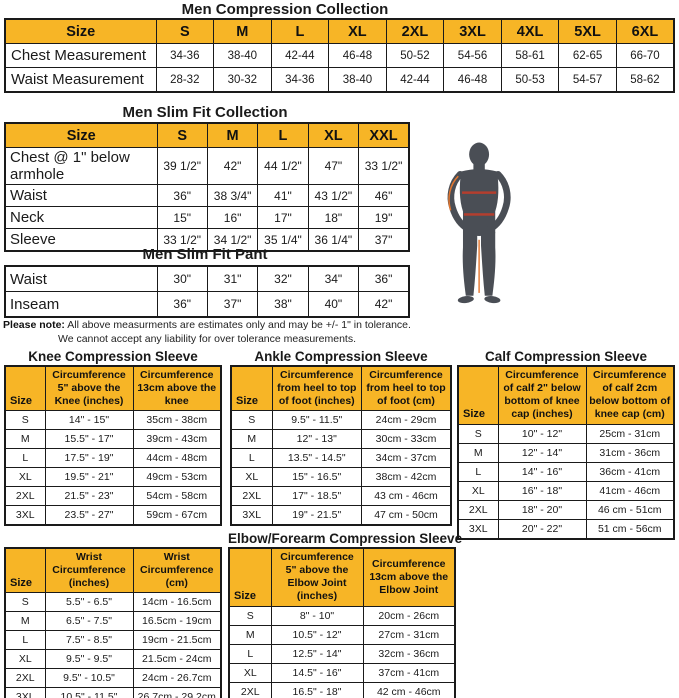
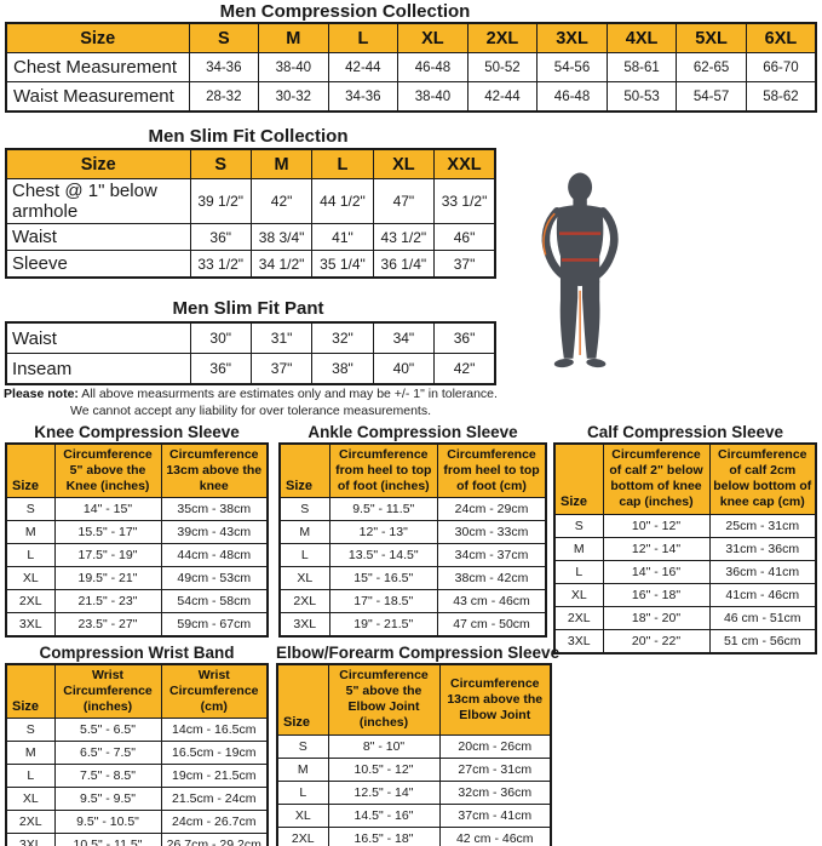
  Men Compression Collection
  Size	S	M	L	XL	2XL	3XL	4XL	5XL	6XL
  Chest Measurement	34-36	38-40	42-44	46-48	50-52	54-56	58-61	62-65	66-70
  Waist Measurement	28-32	30-32	34-36	38-40	42-44	46-48	50-53	54-57	58-62
  Men Slim Fit Collection
  Size	S	M	L	XL	XXL
  Chest @ 1" below armhole	39 1/2"	42"	44 1/2"	47"	33 1/2"
  Waist	36"	38 3/4"	41"	43 1/2"	46"
- Neck	15"	16"	17"	18"	19"
  Sleeve	33 1/2"	34 1/2"	35 1/4"	36 1/4"	37"
  Men Slim Fit Pant
  Waist	30"	31"	32"	34"	36"
  Inseam	36"	37"	38"	40"	42"
  Please note: All above measurments are estimates only and may be +/- 1" in tolerance.
  We cannot accept any liability for over tolerance measurements.
  Knee Compression Sleeve
  Size	Circumference 5" above the Knee (inches)	Circumference 13cm above the knee
  S	14" - 15"	35cm - 38cm
  M	15.5" - 17"	39cm - 43cm
  L	17.5" - 19"	44cm - 48cm
  XL	19.5" - 21"	49cm - 53cm
  2XL	21.5" - 23"	54cm - 58cm
  3XL	23.5" - 27"	59cm - 67cm
  Ankle Compression Sleeve
  Size	Circumference from heel to top of foot (inches)	Circumference from heel to top of foot (cm)
  S	9.5" - 11.5"	24cm - 29cm
  M	12" - 13"	30cm - 33cm
  L	13.5" - 14.5"	34cm - 37cm
  XL	15" - 16.5"	38cm - 42cm
  2XL	17" - 18.5"	43 cm - 46cm
  3XL	19" - 21.5"	47 cm - 50cm
  Calf Compression Sleeve
  Size	Circumference of calf 2" below bottom of knee cap (inches)	Circumference of calf 2cm below bottom of knee cap (cm)
  S	10" - 12"	25cm - 31cm
  M	12" - 14"	31cm - 36cm
  L	14" - 16"	36cm - 41cm
  XL	16" - 18"	41cm - 46cm
  2XL	18" - 20"	46 cm - 51cm
  3XL	20" - 22"	51 cm - 56cm
+ Compression Wrist Band
  Size	Wrist Circumference (inches)	Wrist Circumference (cm)
  S	5.5" - 6.5"	14cm - 16.5cm
  M	6.5" - 7.5"	16.5cm - 19cm
  L	7.5" - 8.5"	19cm - 21.5cm
  XL	9.5" - 9.5"	21.5cm - 24cm
  2XL	9.5" - 10.5"	24cm - 26.7cm
  3XL	10.5" - 11.5"	26.7cm - 29.2cm
  Elbow/Forearm Compression Sleeve
  Size	Circumference 5" above the Elbow Joint (inches)	Circumference 13cm above the Elbow Joint
  S	8" - 10"	20cm - 26cm
  M	10.5" - 12"	27cm - 31cm
  L	12.5" - 14"	32cm - 36cm
  XL	14.5" - 16"	37cm - 41cm
  2XL	16.5" - 18"	42 cm - 46cm
